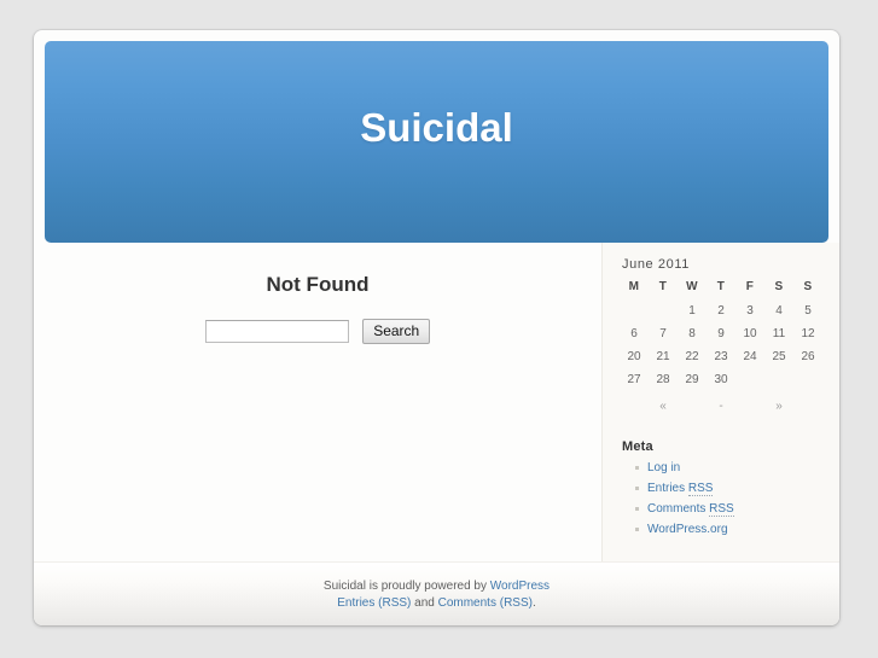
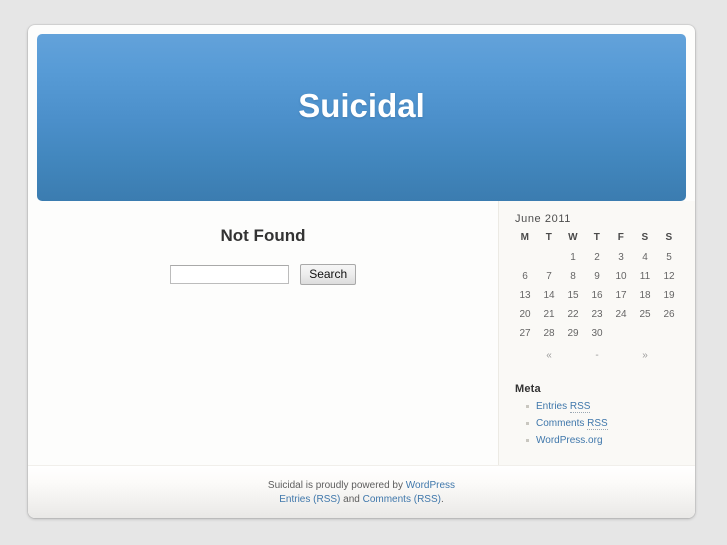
  Suicidal
  Not Found
  Search
  June 2011
  M	T	W	T	F	S	S
  		1	2	3	4	5
  6	7	8	9	10	11	12
+ 13	14	15	16	17	18	19
  20	21	22	23	24	25	26
  27	28	29	30
  «	-	»
  Meta
- Log in
  Entries RSS
  Comments RSS
  WordPress.org
  Suicidal is proudly powered by WordPress
  Entries (RSS) and Comments (RSS).
